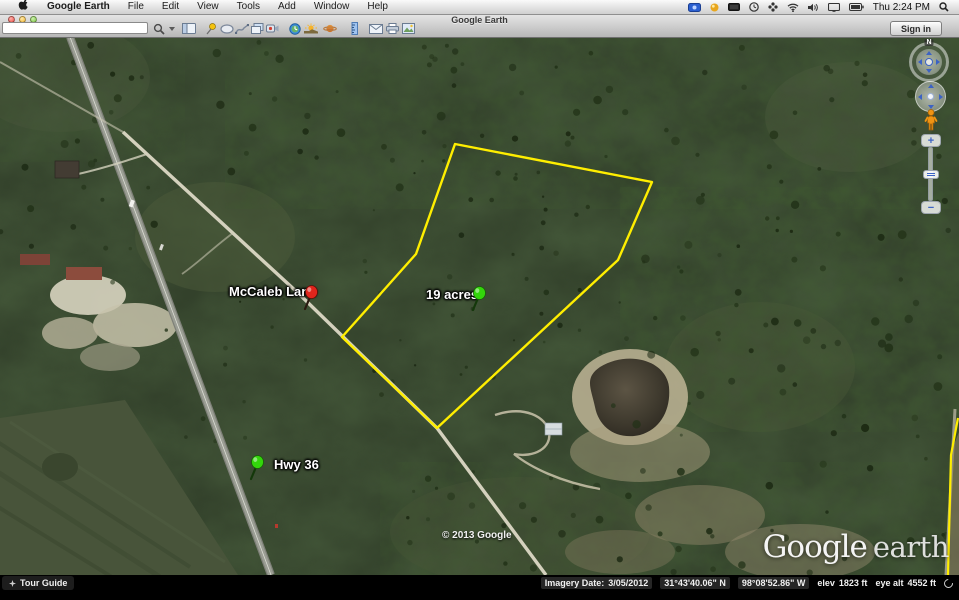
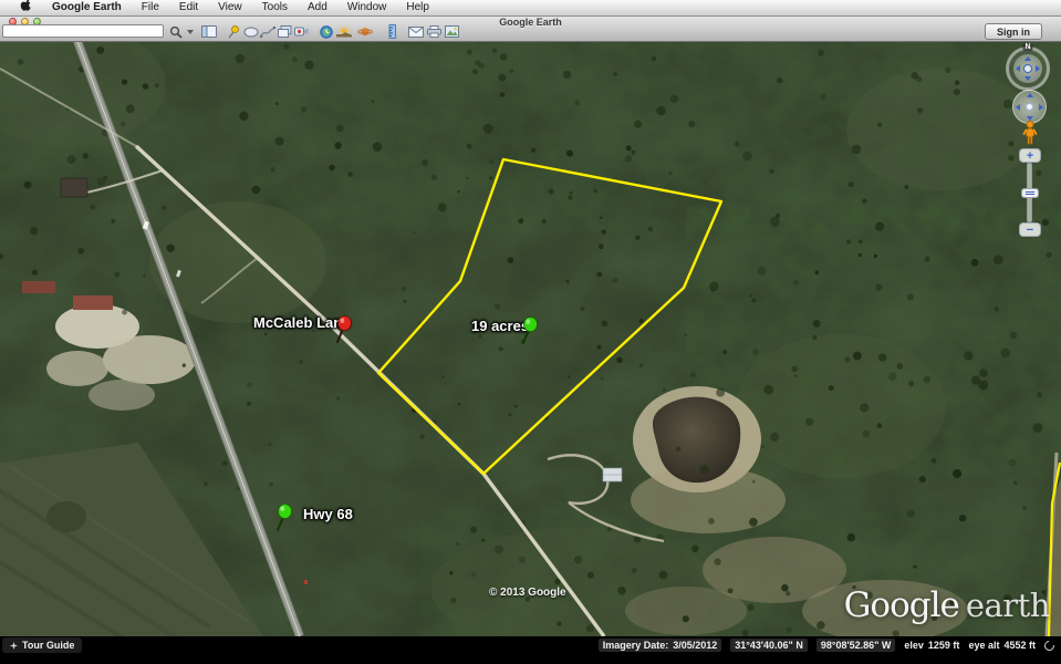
  Google Earth
  File
  Edit
  View
  Tools
  Add
  Window
  Help
- Thu 2:24 PM
  Google Earth
  Sign in
  McCaleb La
  19 acre
- Hwy 36
+ Hwy 68
  © 2013 Google
  Google
  earth
  +
  −
  Tour Guide
  Imagery Date:
  3/05/2012
  31°43'40.06" N
  98°08'52.86" W
  elev
- 1823 ft
+ 1259 ft
  eye alt
  4552 ft
